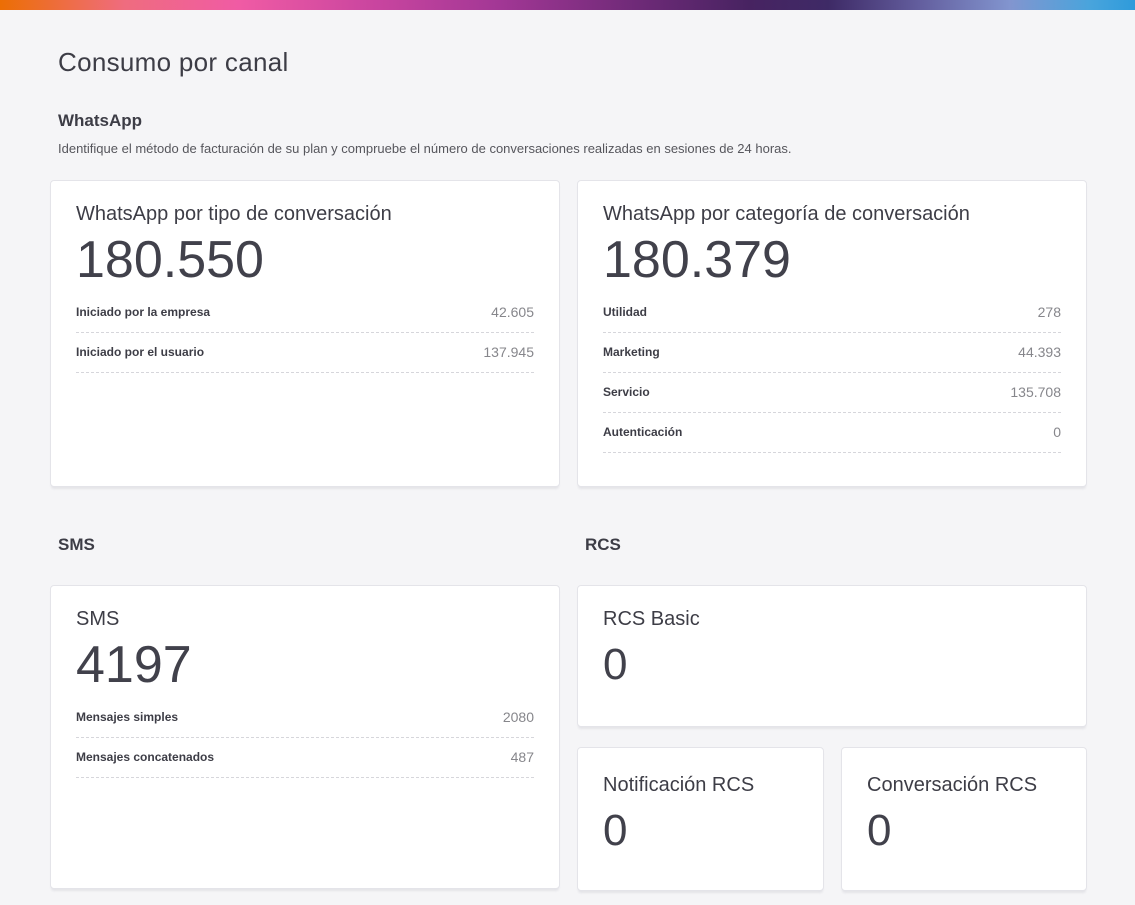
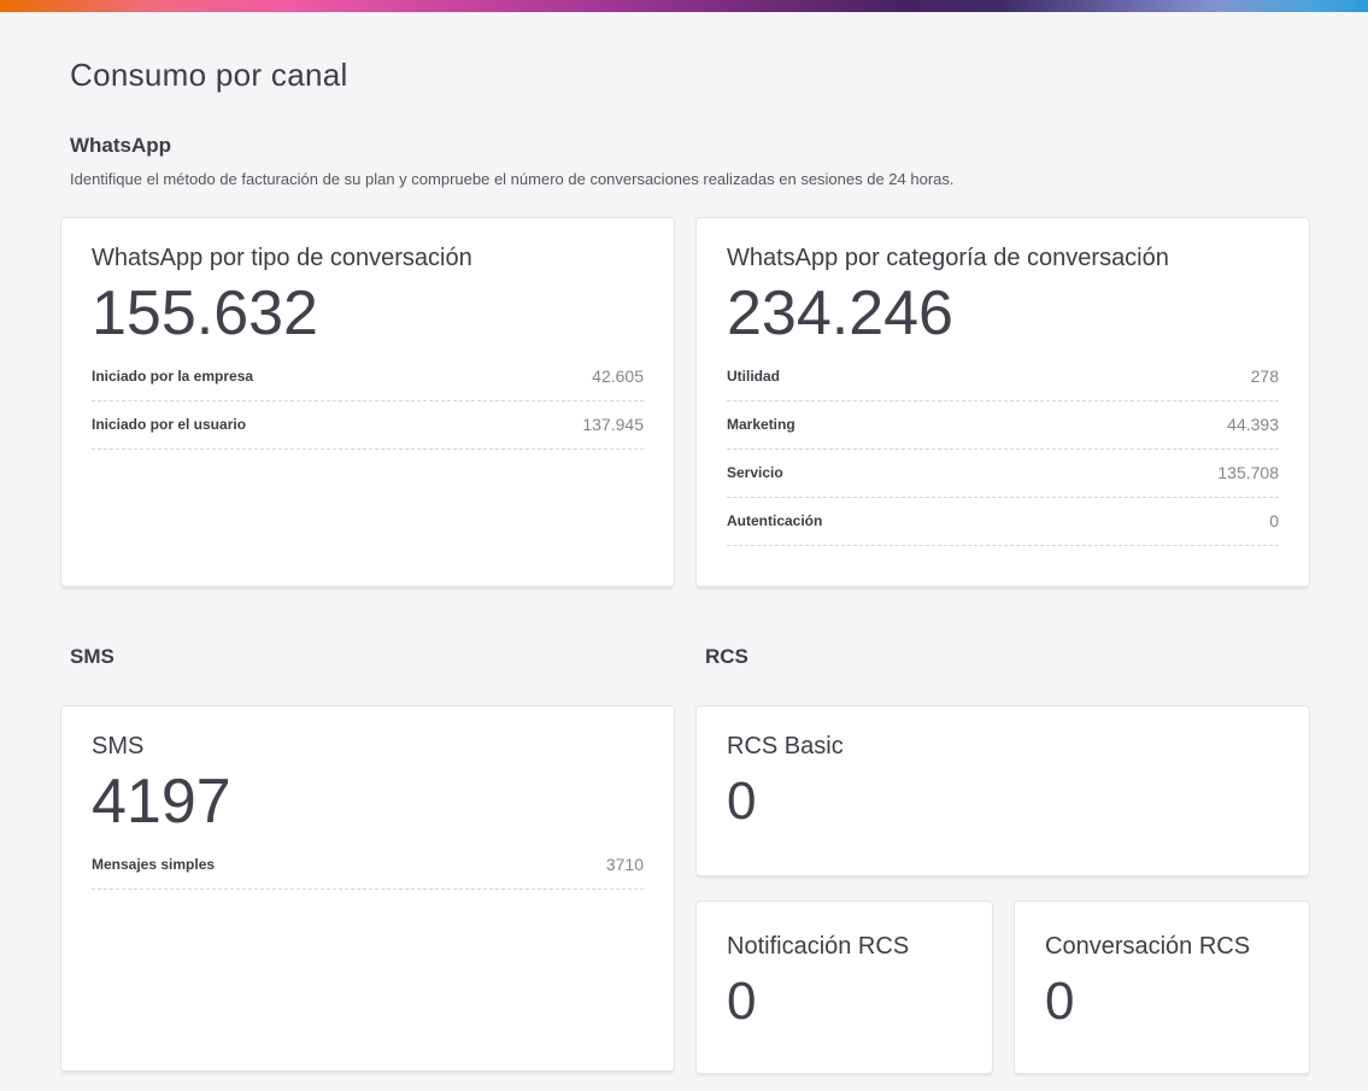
  Consumo por canal
  WhatsApp
  Identifique el método de facturación de su plan y compruebe el número de conversaciones realizadas en sesiones de 24 horas.
  WhatsApp por tipo de conversación
- 180.550
+ 155.632
  Iniciado por la empresa
  42.605
  Iniciado por el usuario
  137.945
  WhatsApp por categoría de conversación
- 180.379
+ 234.246
  Utilidad
  278
  Marketing
  44.393
  Servicio
  135.708
  Autenticación
  0
  SMS
  RCS
  SMS
  4197
  Mensajes simples
- 2080
+ 3710
- Mensajes concatenados
- 487
  RCS Basic
  0
  Notificación RCS
  0
  Conversación RCS
  0
